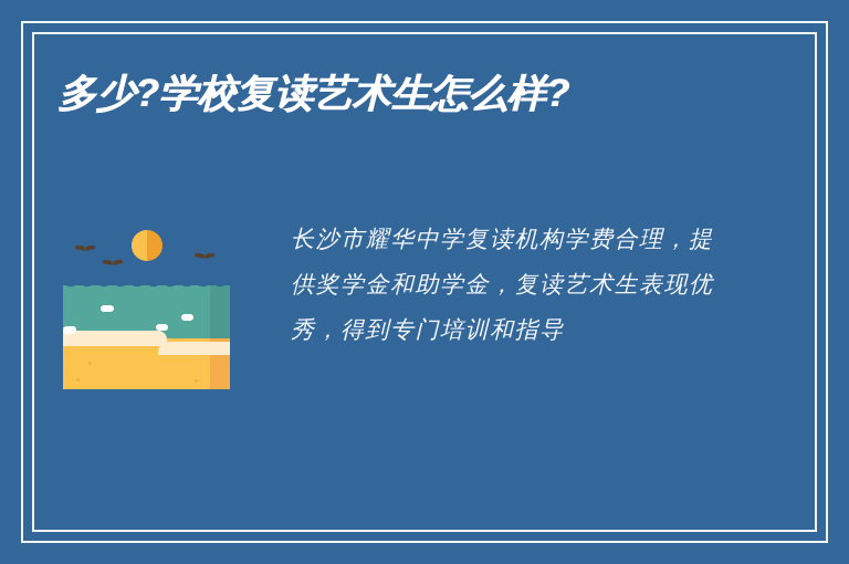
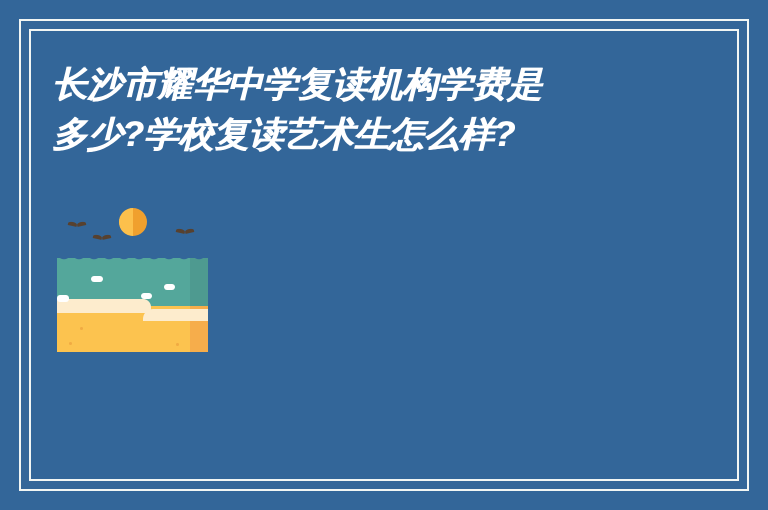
+ 长沙市耀华中学复读机构学费是
  多少?学校复读艺术生怎么样?
- 长沙市耀华中学复读机构学费合理，提供奖学金和助学金，复读艺术生表现优秀，得到专门培训和指导
